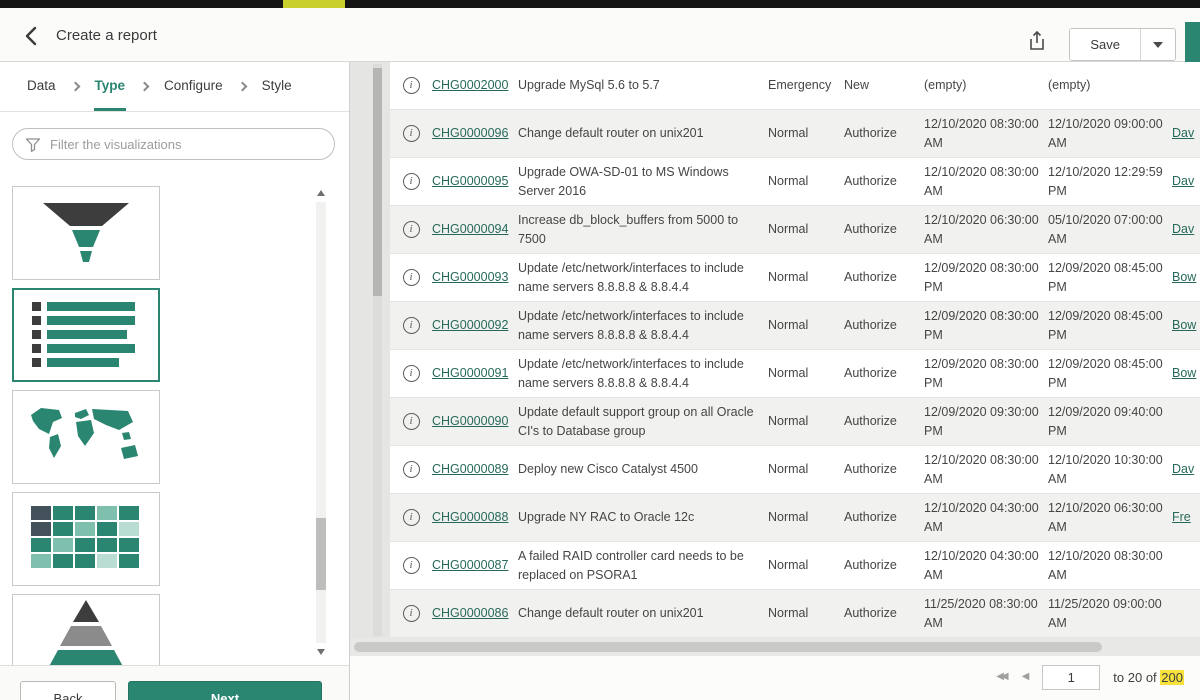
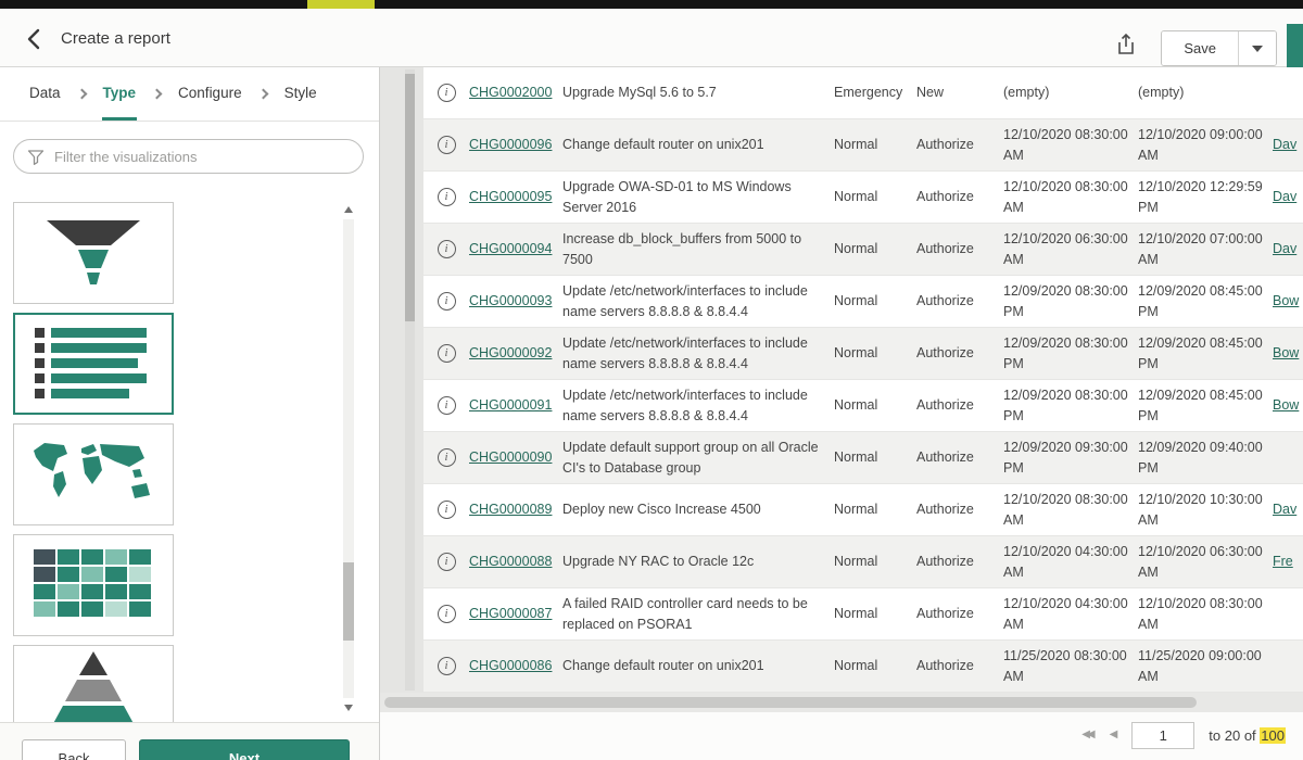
  Create a report
  Save
  Data
  Type
  Configure
  Style
  Filter the visualizations
  Back
  Next
  CHG0002000
  Upgrade MySql 5.6 to 5.7
  Emergency
  New
  (empty)
  (empty)
  CHG0000096
  Change default router on unix201
  Normal
  Authorize
  12/10/2020 08:30:00 AM
  12/10/2020 09:00:00 AM
  Dav
  CHG0000095
  Upgrade OWA-SD-01 to MS Windows Server 2016
  Normal
  Authorize
  12/10/2020 08:30:00 AM
  12/10/2020 12:29:59 PM
  Dav
  CHG0000094
  Increase db_block_buffers from 5000 to 7500
  Normal
  Authorize
  12/10/2020 06:30:00 AM
- 05/10/2020 07:00:00 AM
+ 12/10/2020 07:00:00 AM
  Dav
  CHG0000093
  Update /etc/network/interfaces to include name servers 8.8.8.8 & 8.8.4.4
  Normal
  Authorize
  12/09/2020 08:30:00 PM
  12/09/2020 08:45:00 PM
  Bow
  CHG0000092
  Update /etc/network/interfaces to include name servers 8.8.8.8 & 8.8.4.4
  Normal
  Authorize
  12/09/2020 08:30:00 PM
  12/09/2020 08:45:00 PM
  Bow
  CHG0000091
  Update /etc/network/interfaces to include name servers 8.8.8.8 & 8.8.4.4
  Normal
  Authorize
  12/09/2020 08:30:00 PM
  12/09/2020 08:45:00 PM
  Bow
  CHG0000090
  Update default support group on all Oracle CI's to Database group
  Normal
  Authorize
  12/09/2020 09:30:00 PM
  12/09/2020 09:40:00 PM
  CHG0000089
- Deploy new Cisco Catalyst 4500
+ Deploy new Cisco Increase 4500
  Normal
  Authorize
  12/10/2020 08:30:00 AM
  12/10/2020 10:30:00 AM
  Dav
  CHG0000088
  Upgrade NY RAC to Oracle 12c
  Normal
  Authorize
  12/10/2020 04:30:00 AM
  12/10/2020 06:30:00 AM
  Fre
  CHG0000087
  A failed RAID controller card needs to be replaced on PSORA1
  Normal
  Authorize
  12/10/2020 04:30:00 AM
  12/10/2020 08:30:00 AM
  CHG0000086
  Change default router on unix201
  Normal
  Authorize
  11/25/2020 08:30:00 AM
  11/25/2020 09:00:00 AM
  ◀◀
  ◀
  1
- to 20 of 200
+ to 20 of 100
